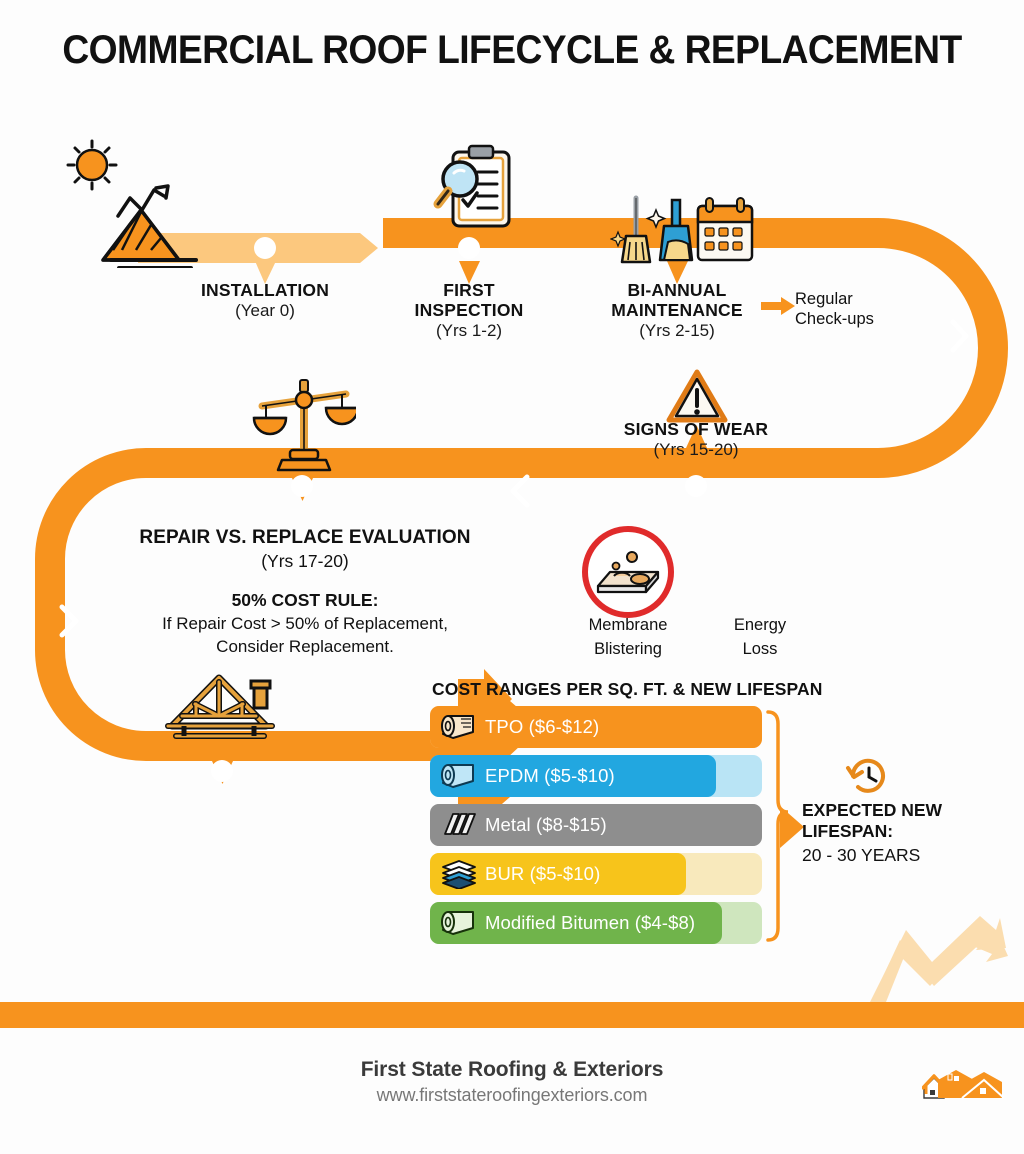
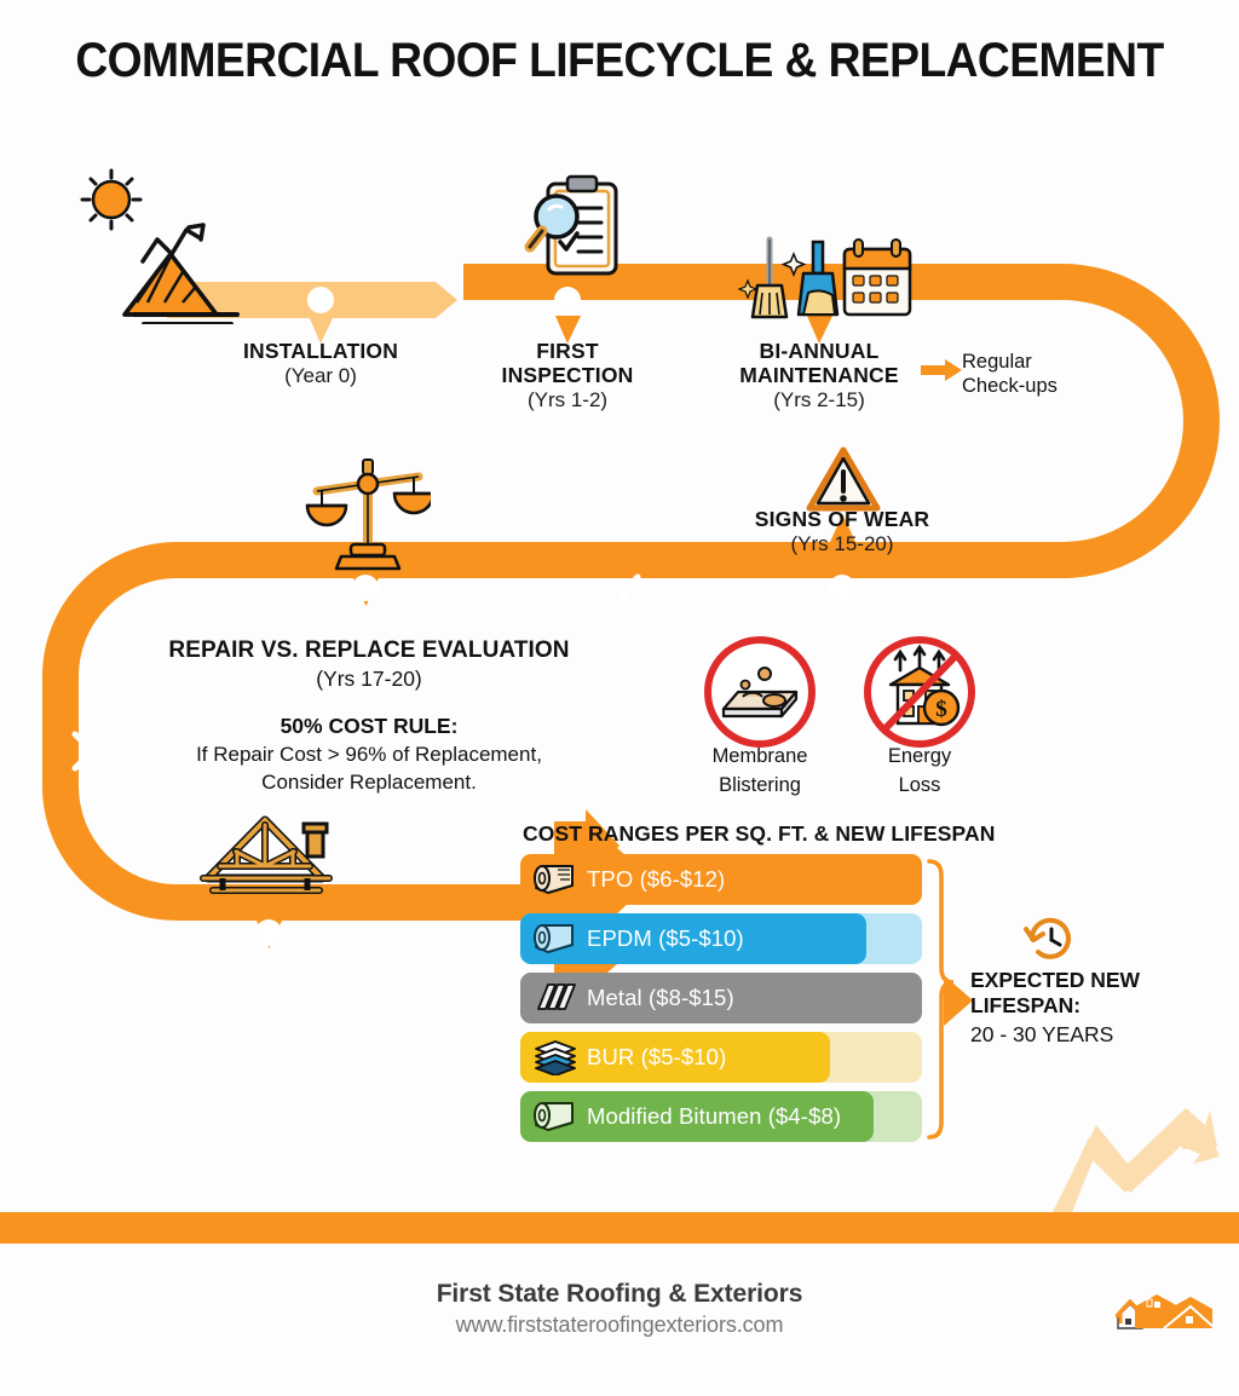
  COMMERCIAL ROOF LIFECYCLE & REPLACEMENT
+ $
  INSTALLATION
  (Year 0)
  FIRST
  INSPECTION
  (Yrs 1-2)
  BI-ANNUAL
  MAINTENANCE
  (Yrs 2-15)
  Regular
  Check-ups
  SIGNS OF WEAR
  (Yrs 15-20)
  REPAIR VS. REPLACE EVALUATION
  (Yrs 17-20)
  50% COST RULE:
- If Repair Cost > 50% of Replacement,
+ If Repair Cost > 96% of Replacement,
  Consider Replacement.
  Membrane
  Blistering
  Energy
  Loss
  COST RANGES PER SQ. FT. & NEW LIFESPAN
  TPO ($6-$12)
  EPDM ($5-$10)
  Metal ($8-$15)
  BUR ($5-$10)
  Modified Bitumen ($4-$8)
  EXPECTED NEW
  LIFESPAN:
  20 - 30 YEARS
  First State Roofing & Exteriors
  www.firststateroofingexteriors.com
